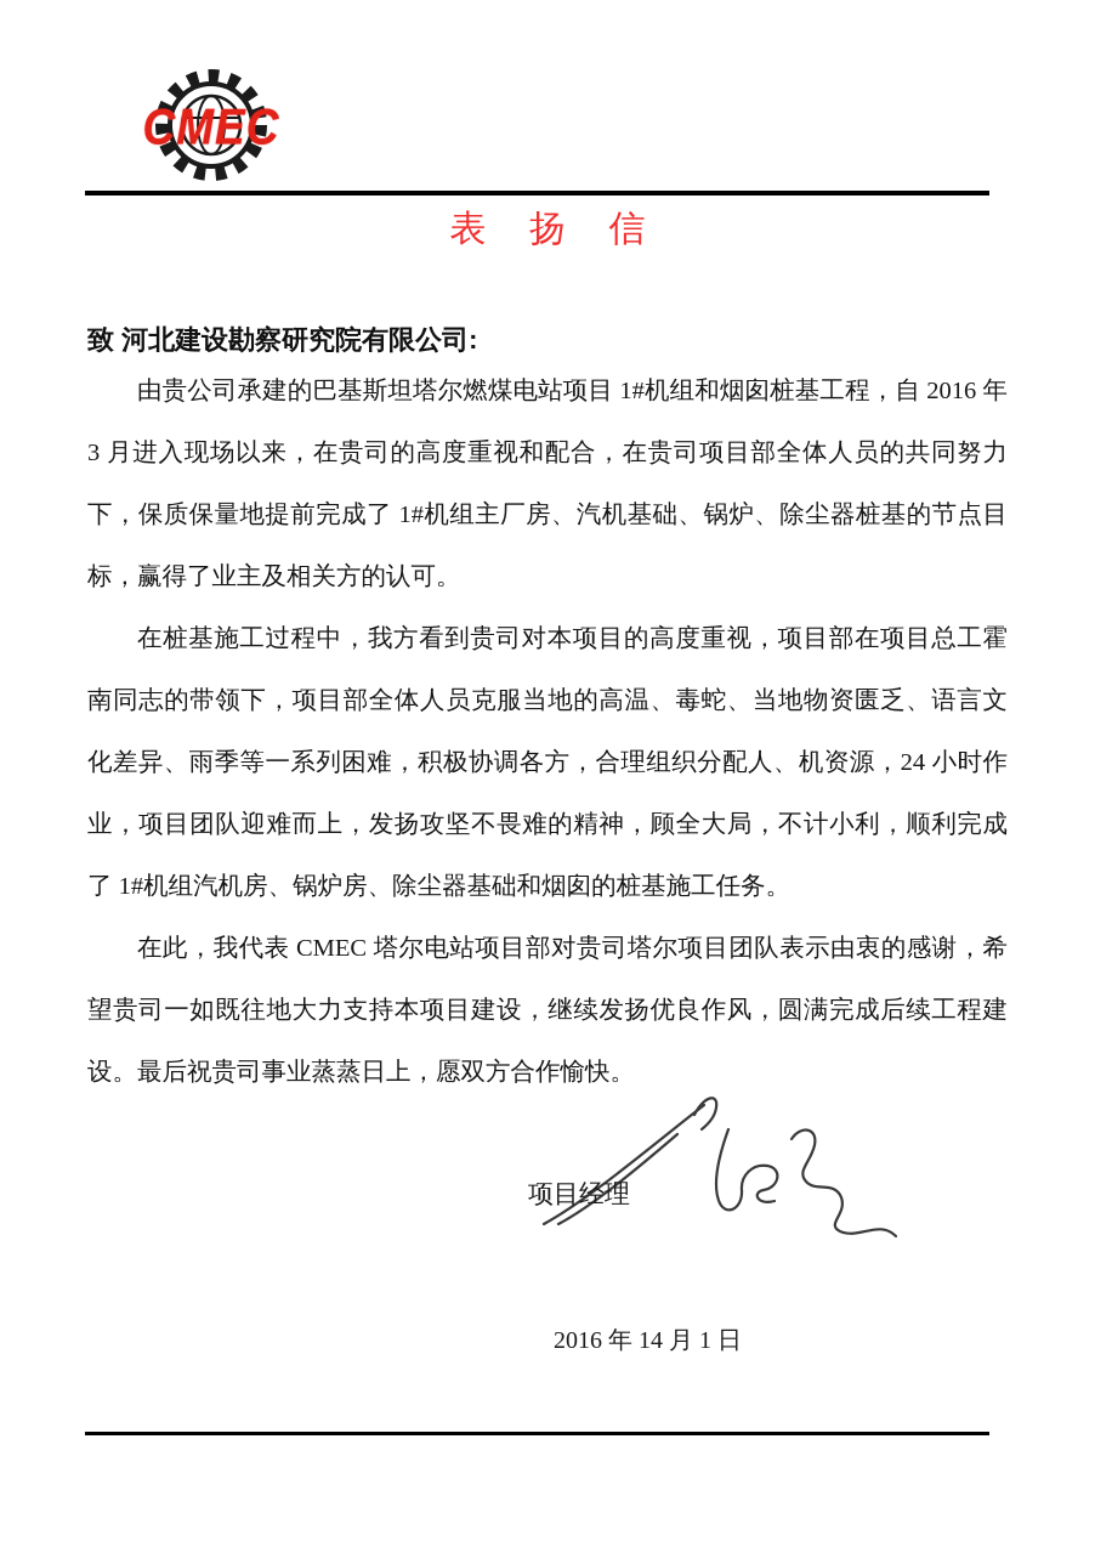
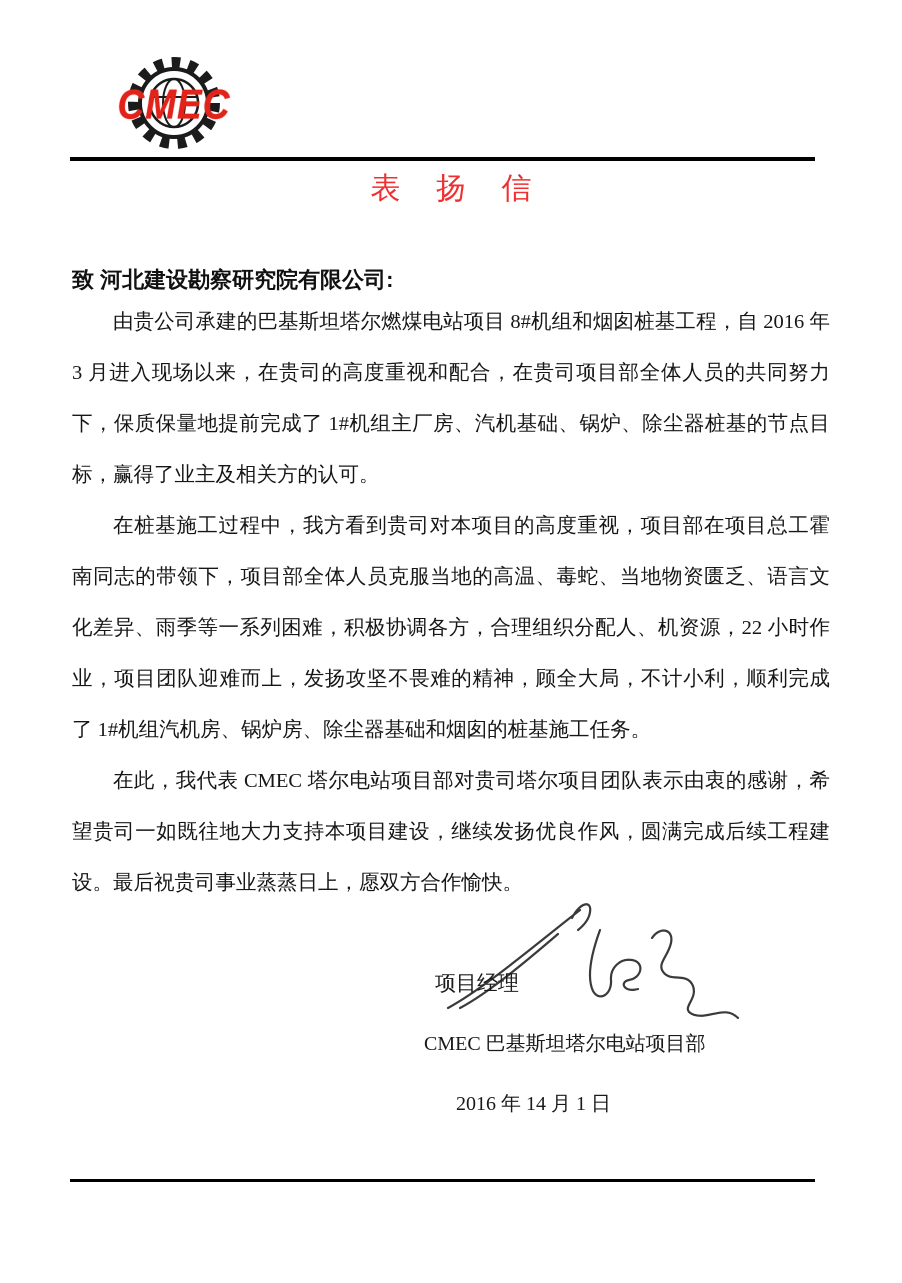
  CMEC
  表 扬 信
  致 河北建设勘察研究院有限公司:
- 由贵公司承建的巴基斯坦塔尔燃煤电站项目 1#机组和烟囱桩基工程，自 2016 年 3 月进入现场以来，在贵司的高度重视和配合，在贵司项目部全体人员的共同努力下，保质保量地提前完成了 1#机组主厂房、汽机基础、锅炉、除尘器桩基的节点目标，赢得了业主及相关方的认可。
+ 由贵公司承建的巴基斯坦塔尔燃煤电站项目 8#机组和烟囱桩基工程，自 2016 年 3 月进入现场以来，在贵司的高度重视和配合，在贵司项目部全体人员的共同努力下，保质保量地提前完成了 1#机组主厂房、汽机基础、锅炉、除尘器桩基的节点目标，赢得了业主及相关方的认可。
- 在桩基施工过程中，我方看到贵司对本项目的高度重视，项目部在项目总工霍南同志的带领下，项目部全体人员克服当地的高温、毒蛇、当地物资匮乏、语言文化差异、雨季等一系列困难，积极协调各方，合理组织分配人、机资源，24 小时作业，项目团队迎难而上，发扬攻坚不畏难的精神，顾全大局，不计小利，顺利完成了 1#机组汽机房、锅炉房、除尘器基础和烟囱的桩基施工任务。
+ 在桩基施工过程中，我方看到贵司对本项目的高度重视，项目部在项目总工霍南同志的带领下，项目部全体人员克服当地的高温、毒蛇、当地物资匮乏、语言文化差异、雨季等一系列困难，积极协调各方，合理组织分配人、机资源，22 小时作业，项目团队迎难而上，发扬攻坚不畏难的精神，顾全大局，不计小利，顺利完成了 1#机组汽机房、锅炉房、除尘器基础和烟囱的桩基施工任务。
  在此，我代表 CMEC 塔尔电站项目部对贵司塔尔项目团队表示由衷的感谢，希望贵司一如既往地大力支持本项目建设，继续发扬优良作风，圆满完成后续工程建设。最后祝贵司事业蒸蒸日上，愿双方合作愉快。
  项目经理
+ CMEC 巴基斯坦塔尔电站项目部
  2016 年 14 月 1 日
